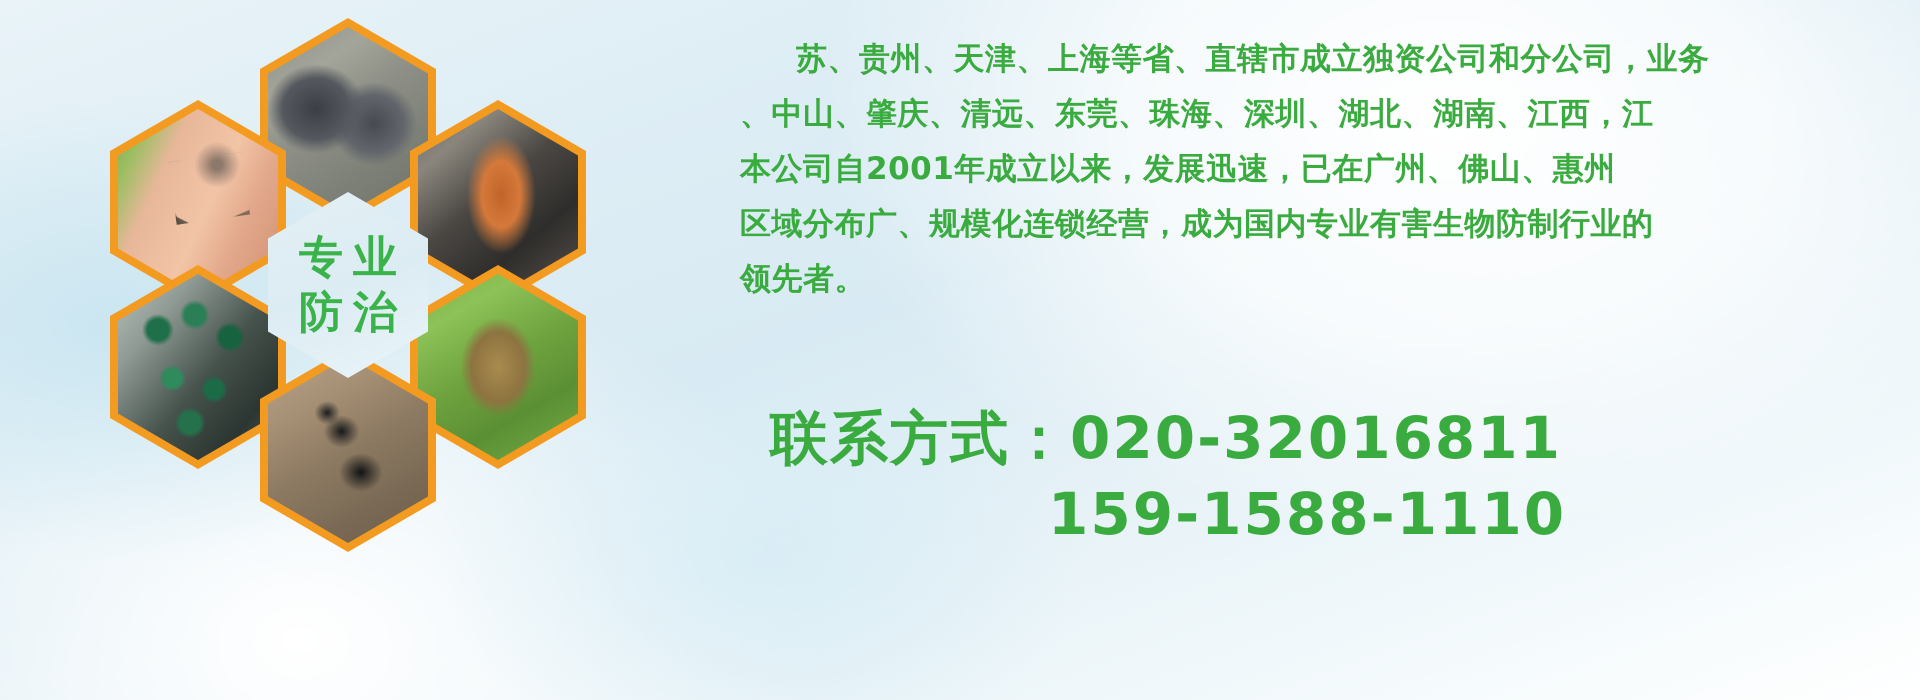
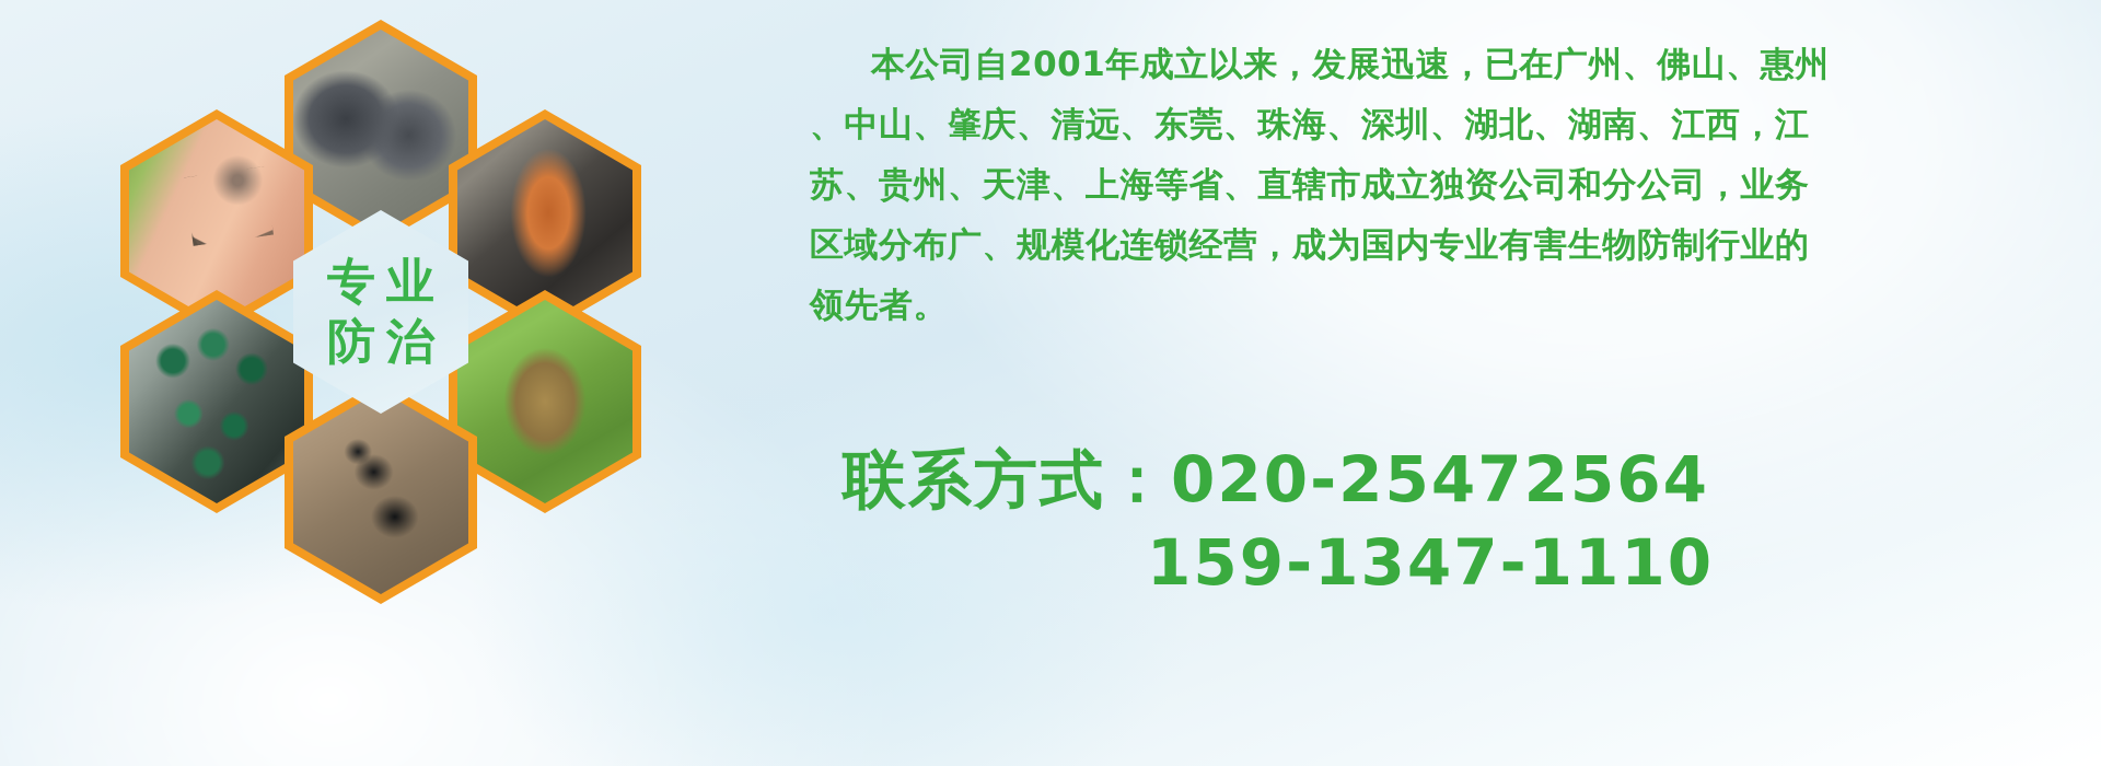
  专业
  防治
- 苏、贵州、天津、上海等省、直辖市成立独资公司和分公司，业务
+ 本公司自2001年成立以来，发展迅速，已在广州、佛山、惠州
  、中山、肇庆、清远、东莞、珠海、深圳、湖北、湖南、江西，江
- 本公司自2001年成立以来，发展迅速，已在广州、佛山、惠州
+ 苏、贵州、天津、上海等省、直辖市成立独资公司和分公司，业务
  区域分布广、规模化连锁经营，成为国内专业有害生物防制行业的
  领先者。
- 联系方式：020-32016811
+ 联系方式：020-25472564
- 159-1588-1110
+ 159-1347-1110
